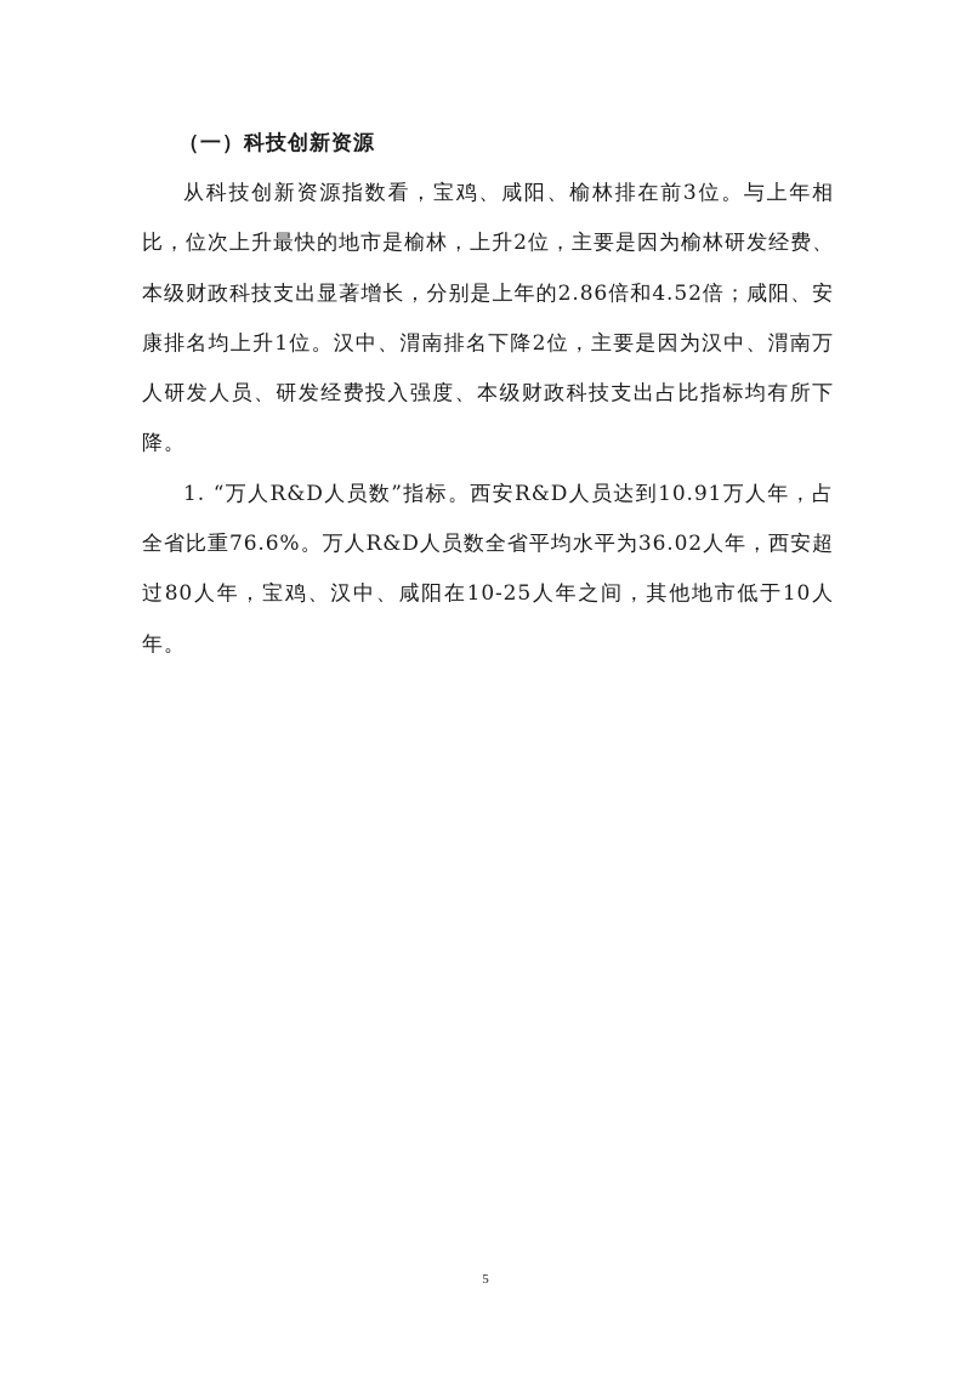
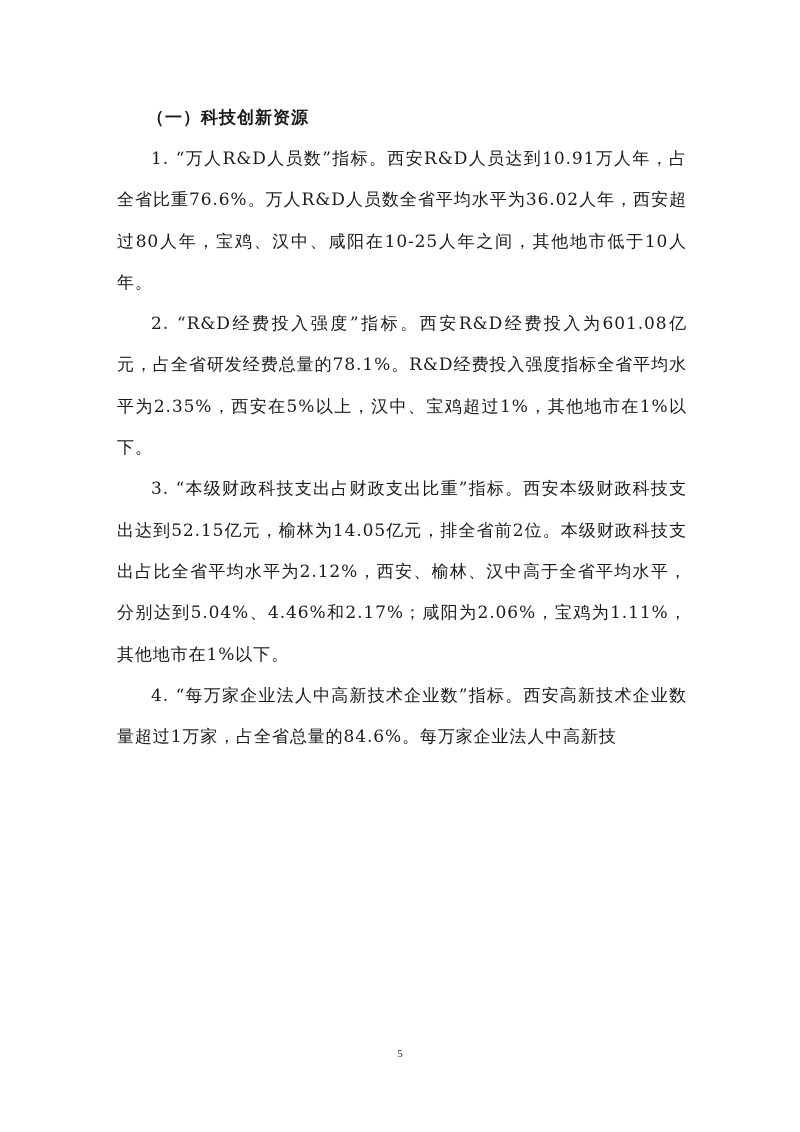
  （一）科技创新资源
- 从科技创新资源指数看，宝鸡、咸阳、榆林排在前3位。与上年相比，位次上升最快的地市是榆林，上升2位，主要是因为榆林研发经费、本级财政科技支出显著增长，分别是上年的2.86倍和4.52倍；咸阳、安康排名均上升1位。汉中、渭南排名下降2位，主要是因为汉中、渭南万人研发人员、研发经费投入强度、本级财政科技支出占比指标均有所下降。
  1. “万人R&D人员数”指标。西安R&D人员达到10.91万人年，占全省比重76.6%。万人R&D人员数全省平均水平为36.02人年，西安超过80人年，宝鸡、汉中、咸阳在10-25人年之间，其他地市低于10人年。
+ 2. “R&D经费投入强度”指标。西安R&D经费投入为601.08亿元，占全省研发经费总量的78.1%。R&D经费投入强度指标全省平均水平为2.35%，西安在5%以上，汉中、宝鸡超过1%，其他地市在1%以下。
+ 3. “本级财政科技支出占财政支出比重”指标。西安本级财政科技支出达到52.15亿元，榆林为14.05亿元，排全省前2位。本级财政科技支出占比全省平均水平为2.12%，西安、榆林、汉中高于全省平均水平，分别达到5.04%、4.46%和2.17%；咸阳为2.06%，宝鸡为1.11%，其他地市在1%以下。
+ 4. “每万家企业法人中高新技术企业数”指标。西安高新技术企业数量超过1万家，占全省总量的84.6%。每万家企业法人中高新技
  5
